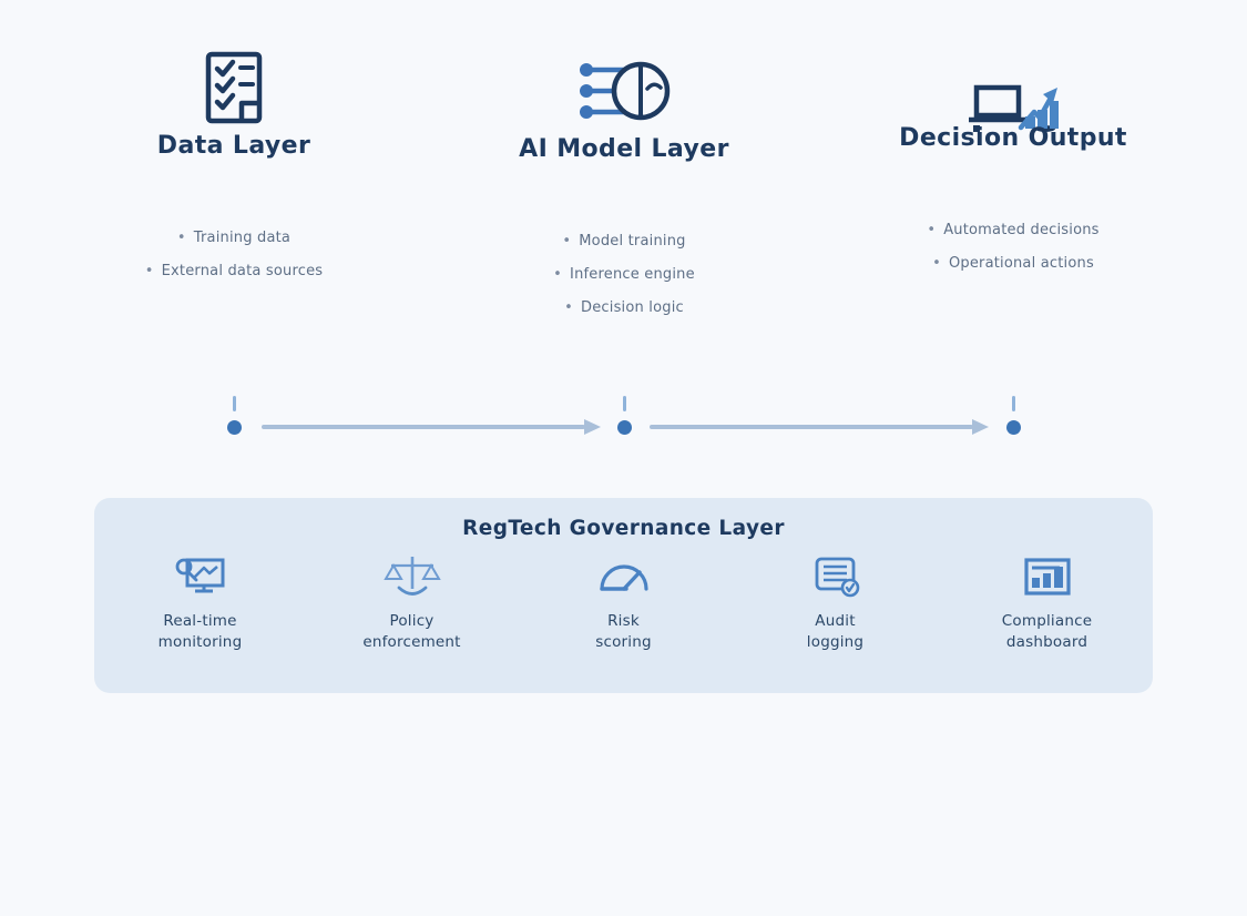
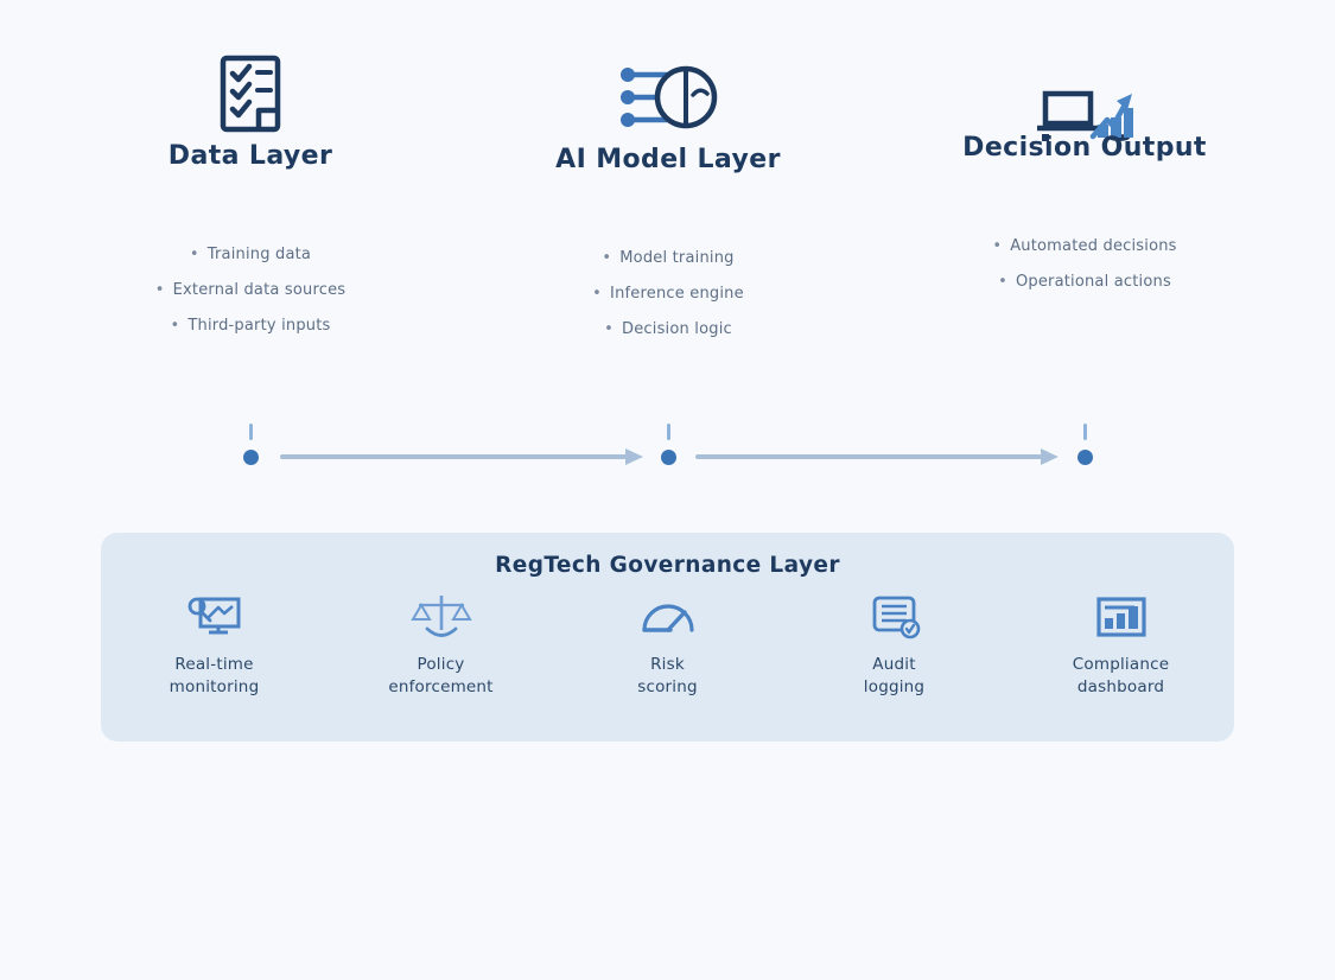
  Data Layer
  • Training data
  • External data sources
+ • Third-party inputs
  AI Model Layer
  • Model training
  • Inference engine
  • Decision logic
  Decision Output
  • Automated decisions
  • Operational actions
  RegTech Governance Layer
  Real-time
  monitoring
  Policy
  enforcement
  Risk
  scoring
  Audit
  logging
  Compliance
  dashboard
